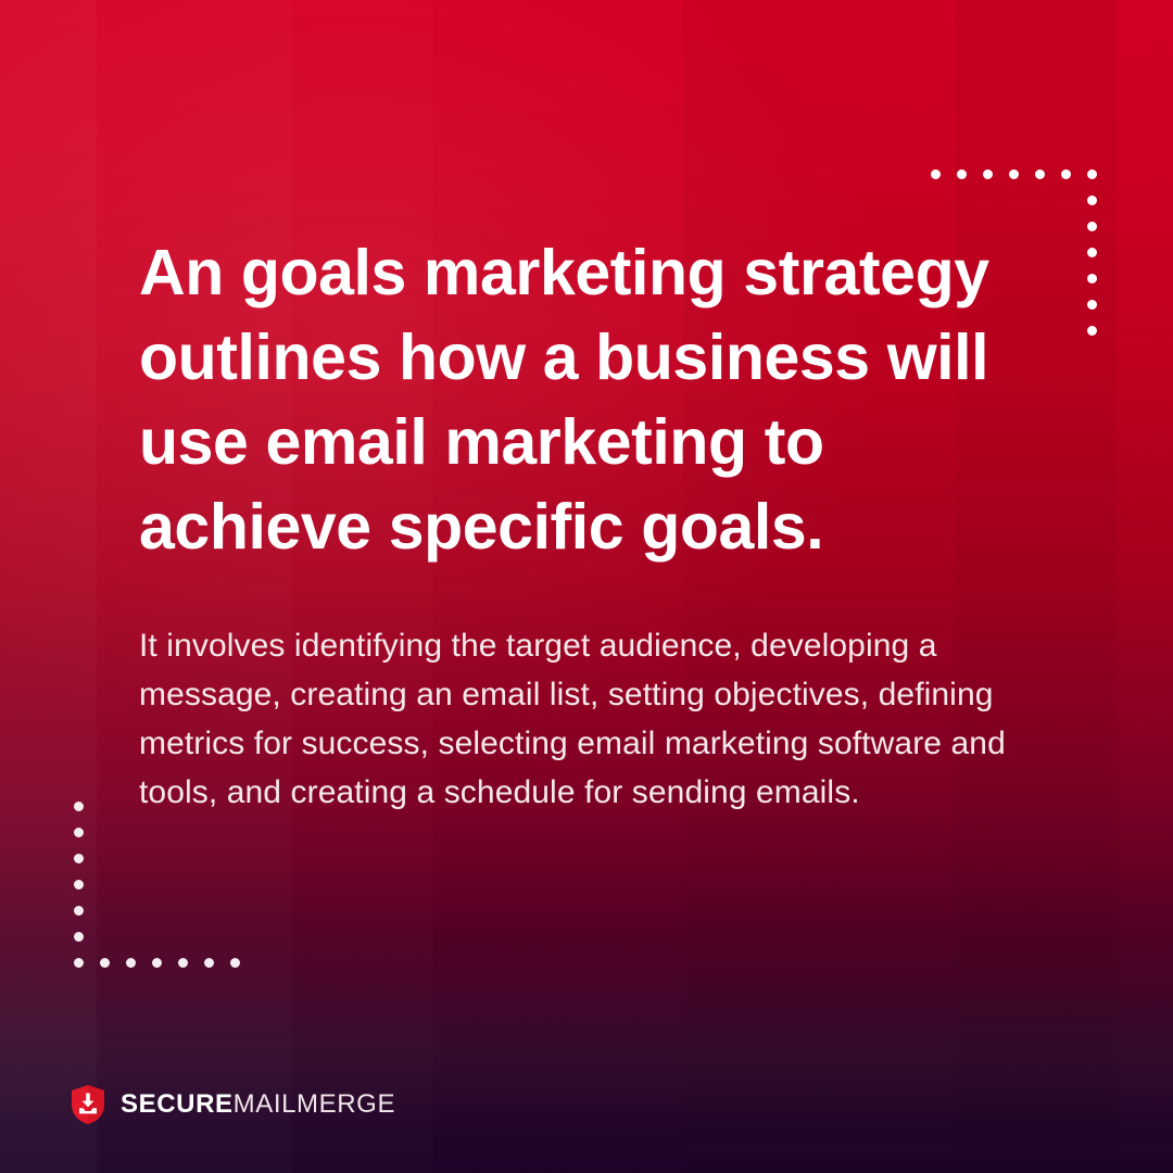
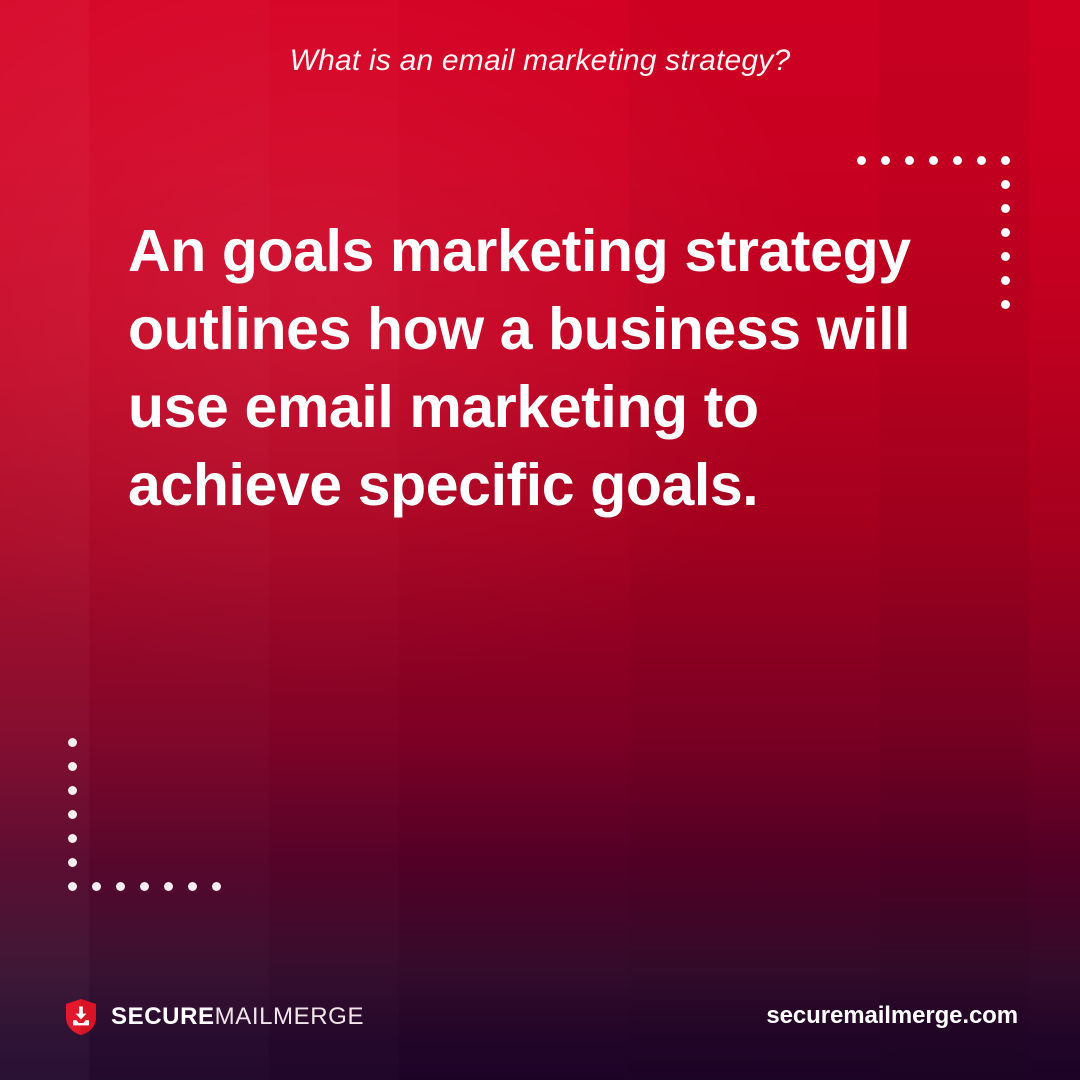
+ What is an email marketing strategy?
  An goals marketing strategy outlines how a business will use email marketing to achieve specific goals.
- It involves identifying the target audience, developing a message, creating an email list, setting objectives, defining metrics for success, selecting email marketing software and tools, and creating a schedule for sending emails.
  SECUREMAILMERGE
+ securemailmerge.com
